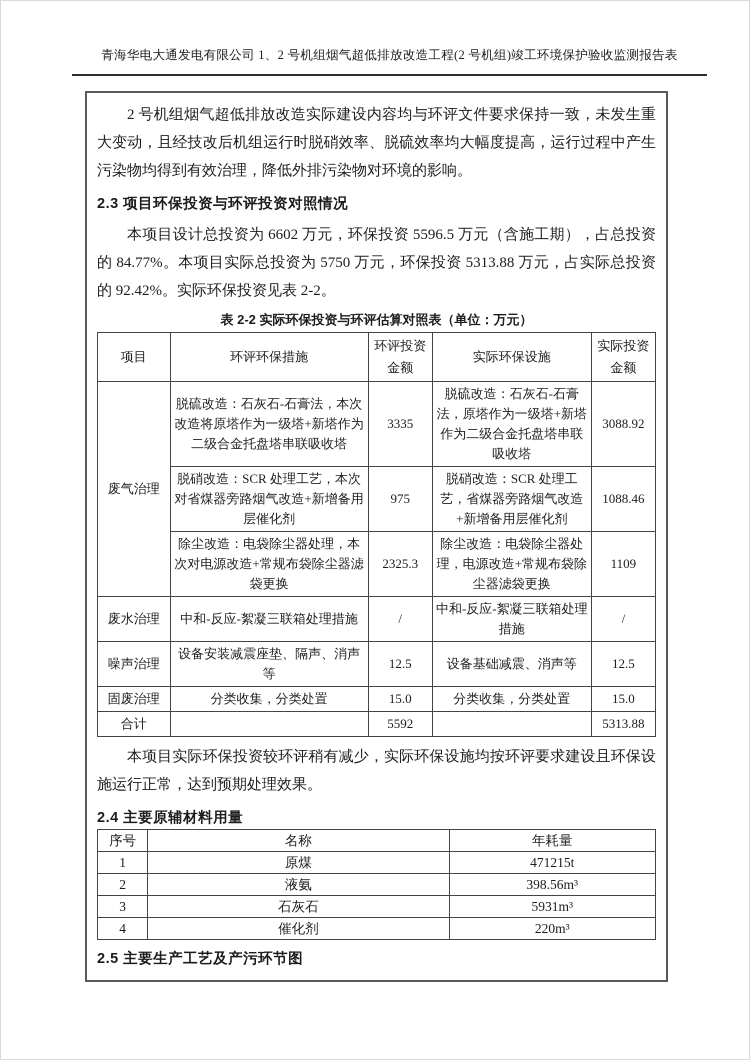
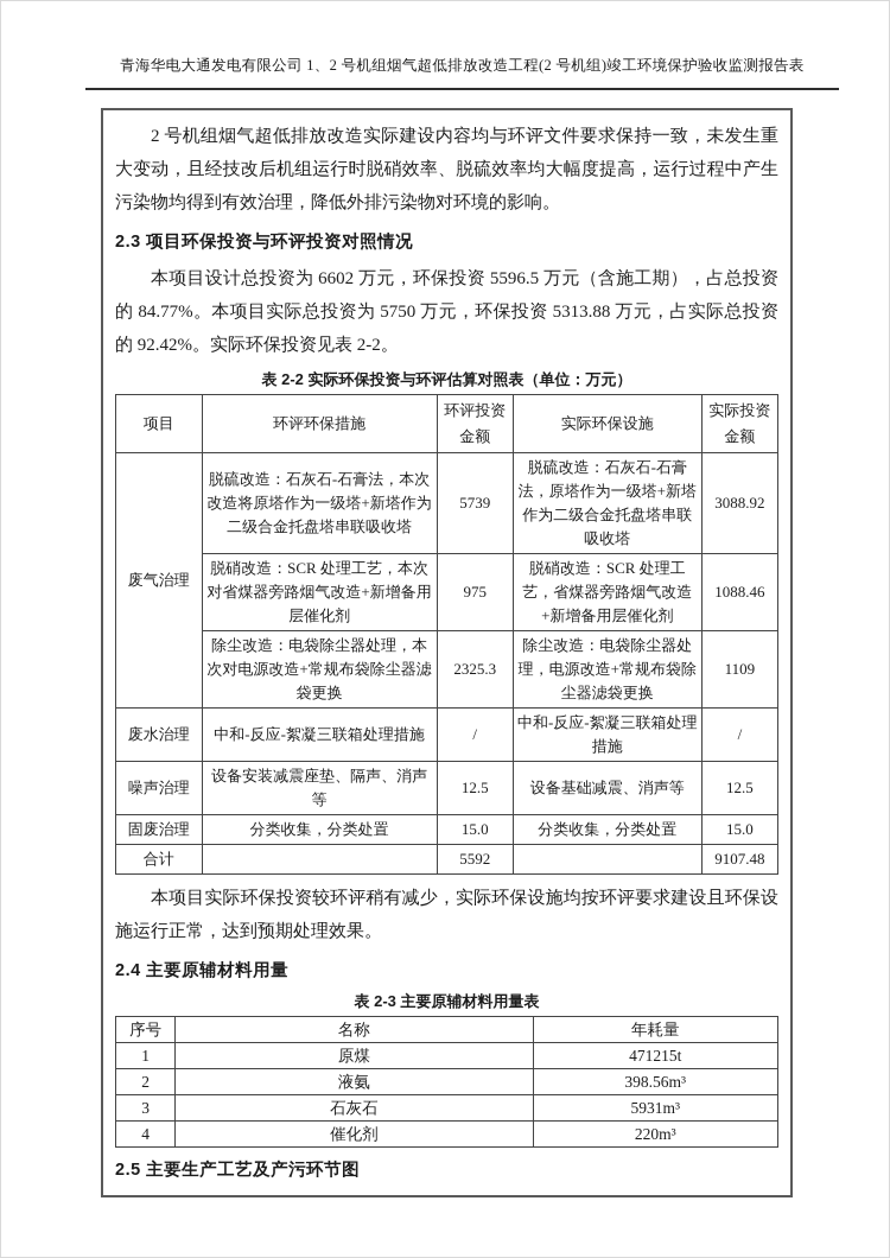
  青海华电大通发电有限公司 1、2 号机组烟气超低排放改造工程(2 号机组)竣工环境保护验收监测报告表
  2 号机组烟气超低排放改造实际建设内容均与环评文件要求保持一致，未发生重大变动，且经技改后机组运行时脱硝效率、脱硫效率均大幅度提高，运行过程中产生污染物均得到有效治理，降低外排污染物对环境的影响。
  2.3 项目环保投资与环评投资对照情况
  本项目设计总投资为 6602 万元，环保投资 5596.5 万元（含施工期），占总投资的 84.77%。本项目实际总投资为 5750 万元，环保投资 5313.88 万元，占实际总投资的 92.42%。实际环保投资见表 2-2。
  表 2-2 实际环保投资与环评估算对照表（单位：万元）
  项目	环评环保措施	环评投资金额	实际环保设施	实际投资金额
- 废气治理	脱硫改造：石灰石-石膏法，本次改造将原塔作为一级塔+新塔作为二级合金托盘塔串联吸收塔	3335	脱硫改造：石灰石-石膏法，原塔作为一级塔+新塔作为二级合金托盘塔串联吸收塔	3088.92
+ 废气治理	脱硫改造：石灰石-石膏法，本次改造将原塔作为一级塔+新塔作为二级合金托盘塔串联吸收塔	5739	脱硫改造：石灰石-石膏法，原塔作为一级塔+新塔作为二级合金托盘塔串联吸收塔	3088.92
  脱硝改造：SCR 处理工艺，本次对省煤器旁路烟气改造+新增备用层催化剂	975	脱硝改造：SCR 处理工艺，省煤器旁路烟气改造+新增备用层催化剂	1088.46
  除尘改造：电袋除尘器处理，本次对电源改造+常规布袋除尘器滤袋更换	2325.3	除尘改造：电袋除尘器处理，电源改造+常规布袋除尘器滤袋更换	1109
  废水治理	中和-反应-絮凝三联箱处理措施	/	中和-反应-絮凝三联箱处理措施	/
  噪声治理	设备安装减震座垫、隔声、消声等	12.5	设备基础减震、消声等	12.5
  固废治理	分类收集，分类处置	15.0	分类收集，分类处置	15.0
- 合计		5592		5313.88
+ 合计		5592		9107.48
  本项目实际环保投资较环评稍有减少，实际环保设施均按环评要求建设且环保设施运行正常，达到预期处理效果。
  2.4 主要原辅材料用量
+ 表 2-3 主要原辅材料用量表
  序号	名称	年耗量
  1	原煤	471215t
  2	液氨	398.56m³
  3	石灰石	5931m³
  4	催化剂	220m³
  2.5 主要生产工艺及产污环节图
